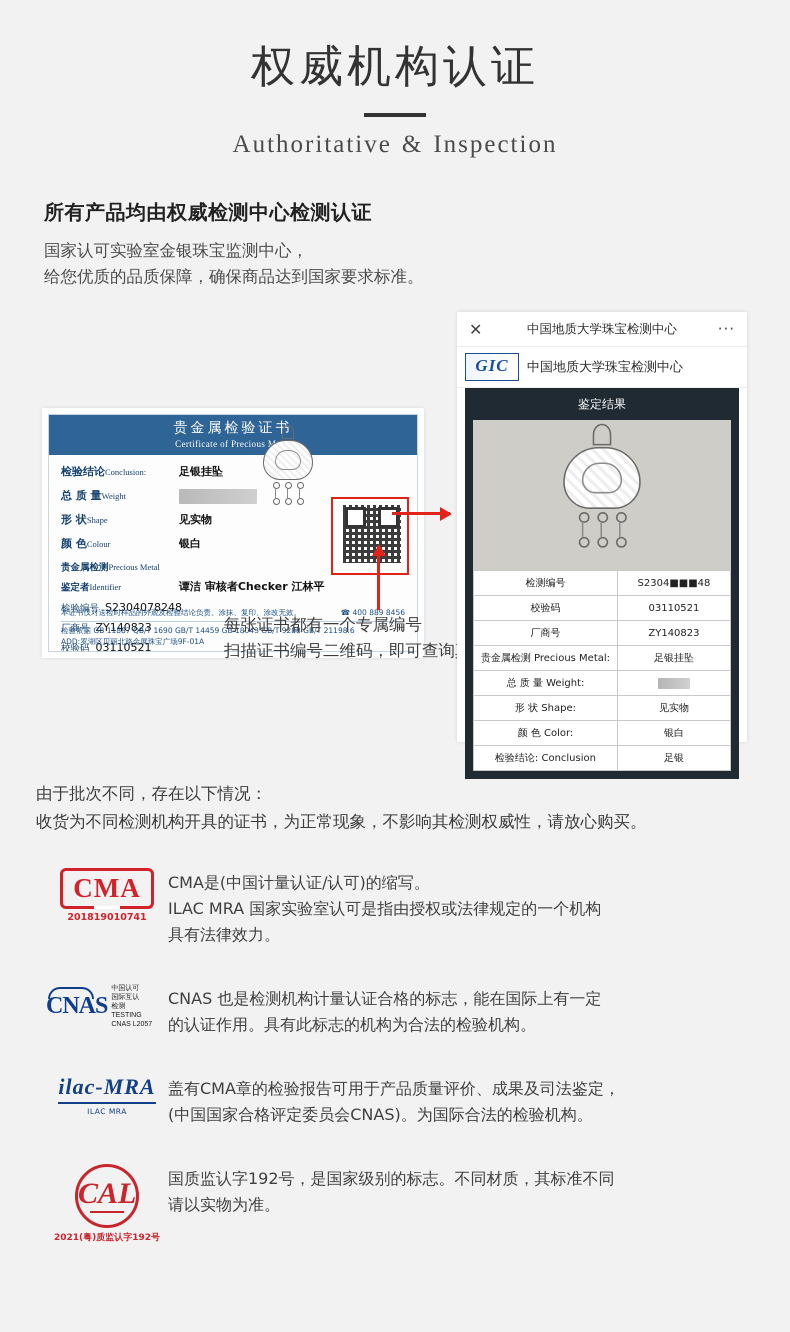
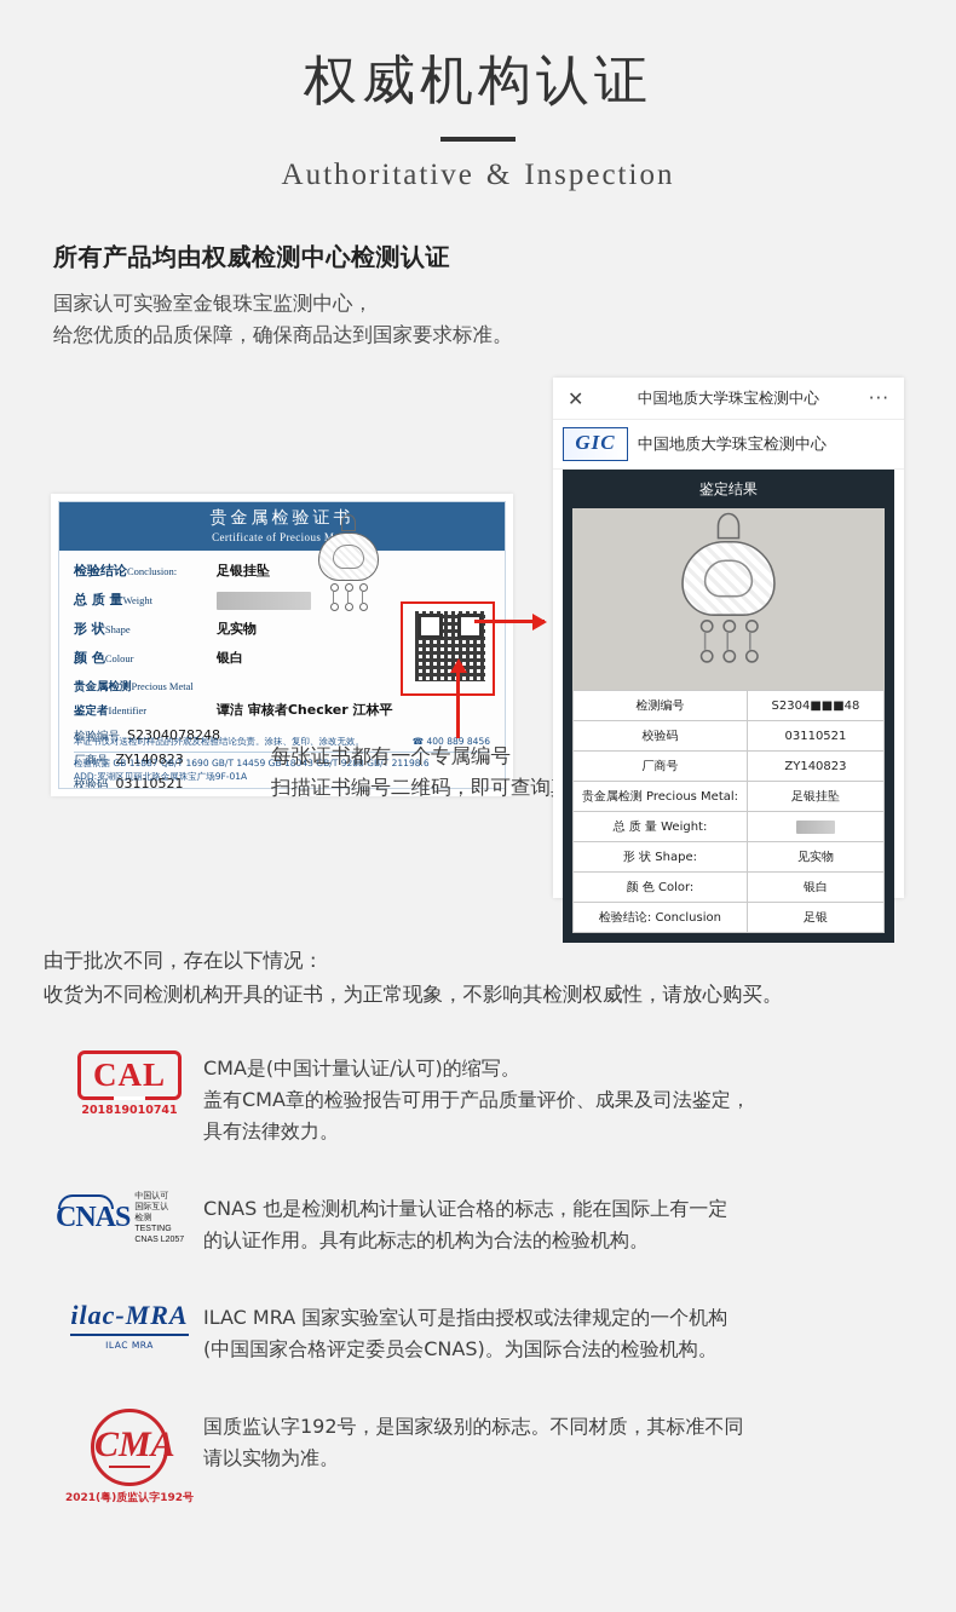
  权威机构认证
  Authoritative & Inspection
  所有产品均由权威检测中心检测认证
  国家认可实验室金银珠宝监测中心，
  给您优质的品质保障，确保商品达到国家要求标准。
  贵金属检验证书
  Certificate of Precious
  检验结论Conclusion:
  足银挂坠
  总 质 量Weight
  形 状Shape
  见实物
  颜 色Colour
  银白
  贵金属检测Precious Metal
  鉴定者Identifier
  谭洁 审核者Checker 江林平
  检验编号
  S2304078248
  厂商号
  ZY140823
  校验码
  03110521
  ☎ 400 889 8456
  本证书仅对送检时样品的外观及检验结论负责。涂抹、复印、涂改无效。
  检验依据 GB 11887 QB/T 1690 GB/T 14459 GB 18043 GB/T 9288 GB/T 21198.6
  ADD:罗湖区贝丽北路金展珠宝广场9F-01A
  每张证书都有一个专属编号
  扫描证书编号二维码，即可查询
  ✕
  中国地质大学珠宝检测中心
  ···
  GIC
  中国地质大学珠宝检测中心
  鉴定结果
  检测编号	S2304■■■48
  校验码	03110521
  厂商号	ZY140823
  贵金属检测 Precious Metal:	足银挂坠
  总 质 量 Weight:	■■■
  形 状 Shape:	见实物
  颜 色 Color:	银白
  检验结论: Conclusion	足银
  由于批次不同，存在以下情况：
  收货为不同检测机构开具的证书，为正常现象，不影响其检测权威性，请放心购买。
- CMA
+ CAL
  201819010741
  CMA是(中国计量认证/认可)的缩写。
- ILAC MRA 国家实验室认可是指由授权或法律规定的一个机构
+ 盖有CMA章的检验报告可用于产品质量评价、成果及司法鉴定，
  具有法律效力。
  CNAS
  中国认可
  国际互认
  检测
  CNAS 也是检测机构计量认证合格的标志，能在国际上有一定
  的认证作用。具有此标志的机构为合法的检验机构。
  ilac-MRA
  ILAC MRA
- 盖有CMA章的检验报告可用于产品质量评价、成果及司法鉴定，
+ ILAC MRA 国家实验室认可是指由授权或法律规定的一个机构
  (中国国家合格评定委员会CNAS)。为国际合法的检验机构。
- CAL
+ CMA
  2021(粤)质监认字192号
  国质监认字192号，是国家级别的标志。不同材质，其标准不同
  请以实物为准。
